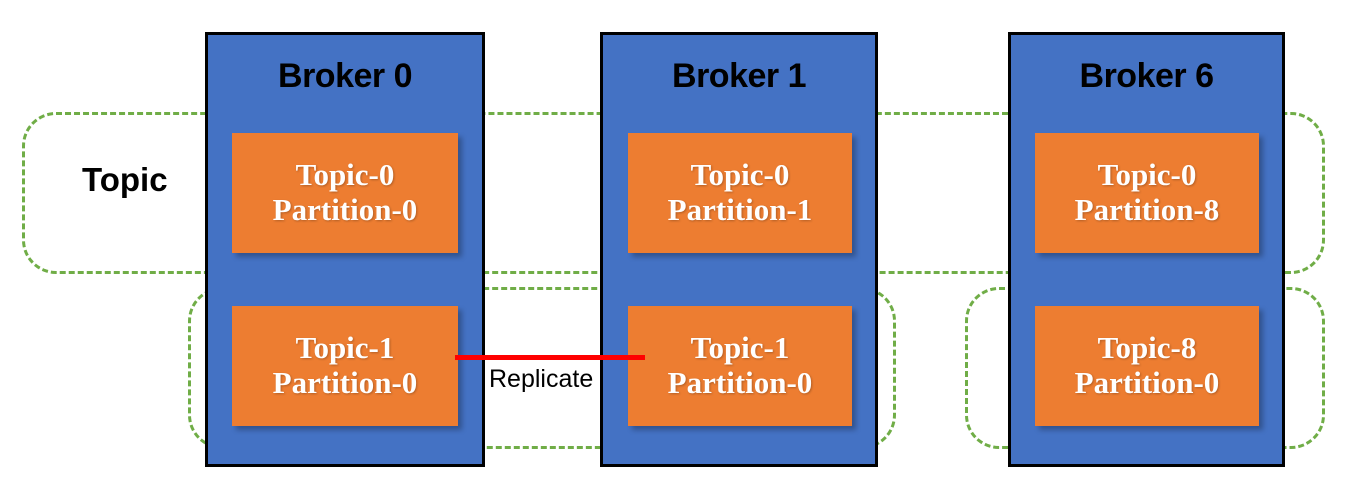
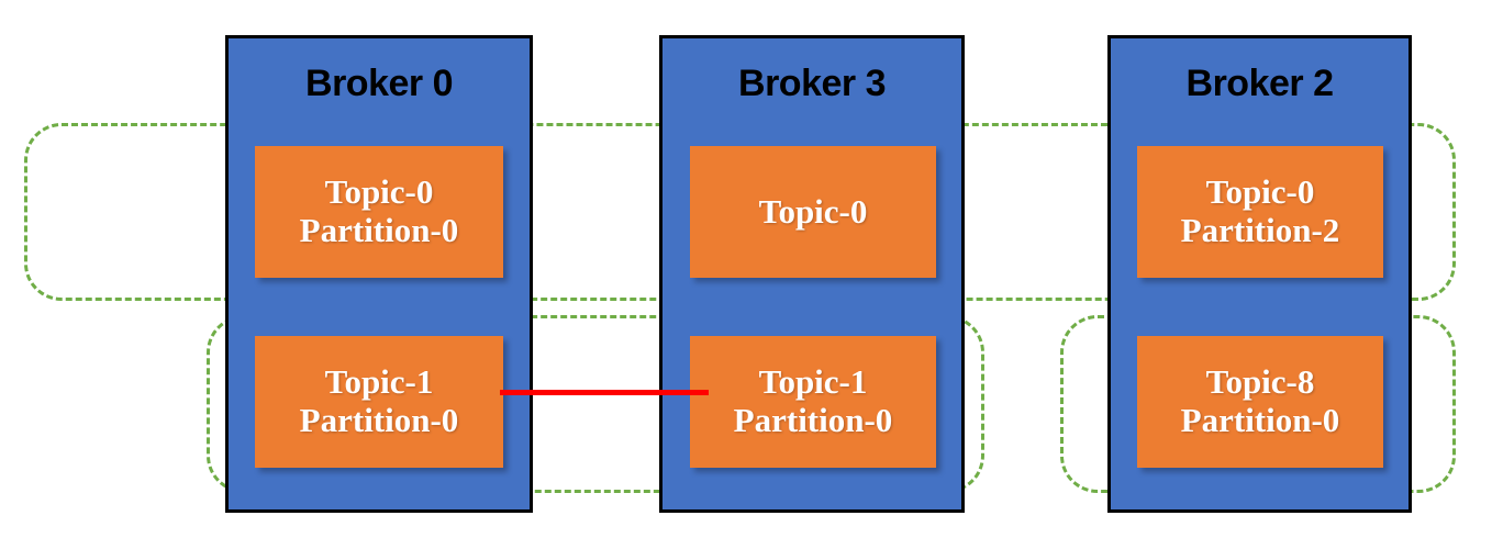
- Topic
  Broker 0
  Topic-0
  Partition-0
  Topic-1
  Partition-0
- Broker 1
+ Broker 3
  Topic-0
- Partition-1
  Topic-1
  Partition-0
- Broker 6
+ Broker 2
  Topic-0
- Partition-8
+ Partition-2
  Topic-8
  Partition-0
- Replicate
